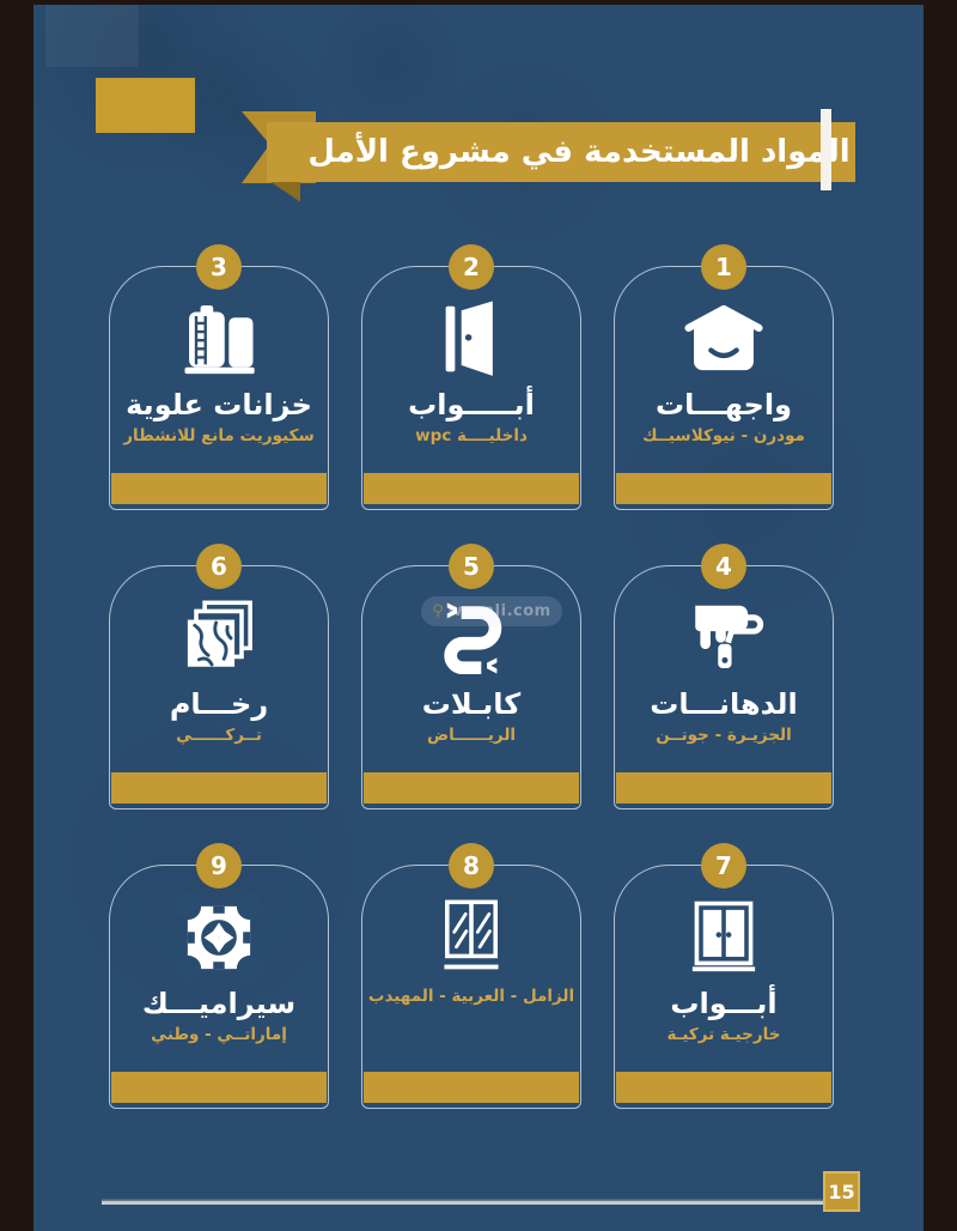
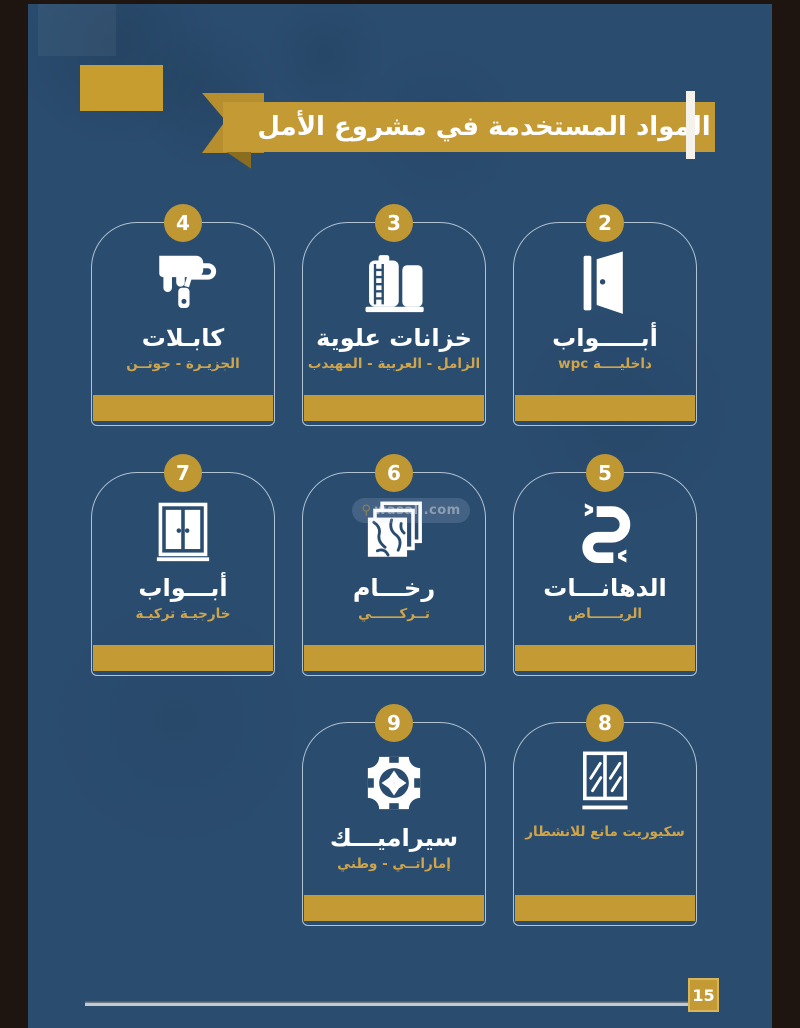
  المواد المستخدمة في مشروع الأمل
- 1
- واجهـــات
- مودرن - نيوكلاسيــك
  2
  أبـــــواب
  داخليــــة wpc
  3
  خزانات علوية
- سكيوريت مانع للانشطار
+ الزامل - العربية - المهيدب
  4
- الدهانـــات
+ كابـلات
  الجزيـرة - جوتــن
  5
- كابـلات
+ الدهانـــات
  الريــــــاض
  6
  رخـــام
  تــركــــــي
  7
  أبـــواب
  خارجيـة تركيـة
  8
- الزامل - العربية - المهيدب
+ سكيوريت مانع للانشطار
  9
  سيراميـــك
  إماراتــي - وطني
  wasali.com
  ⚲
  15
